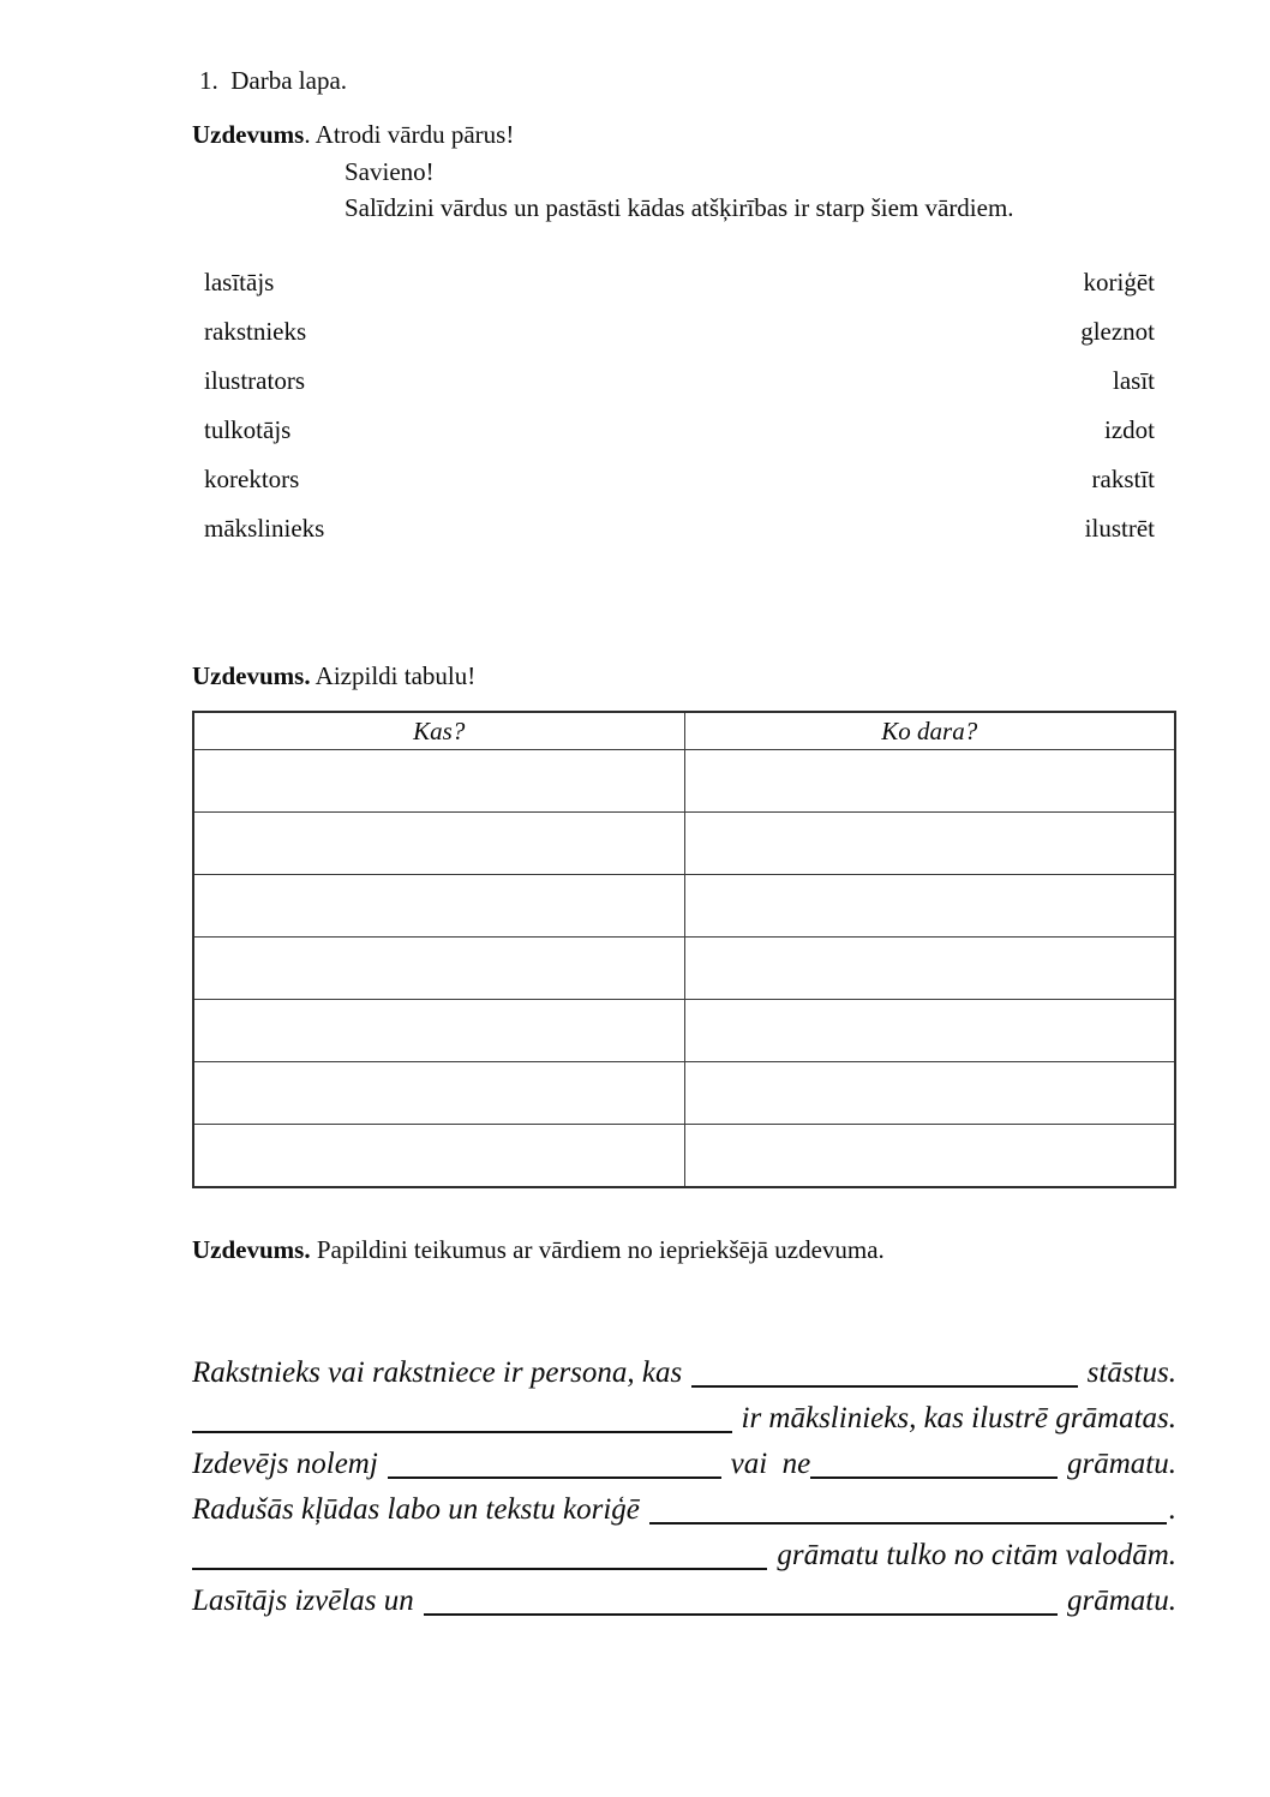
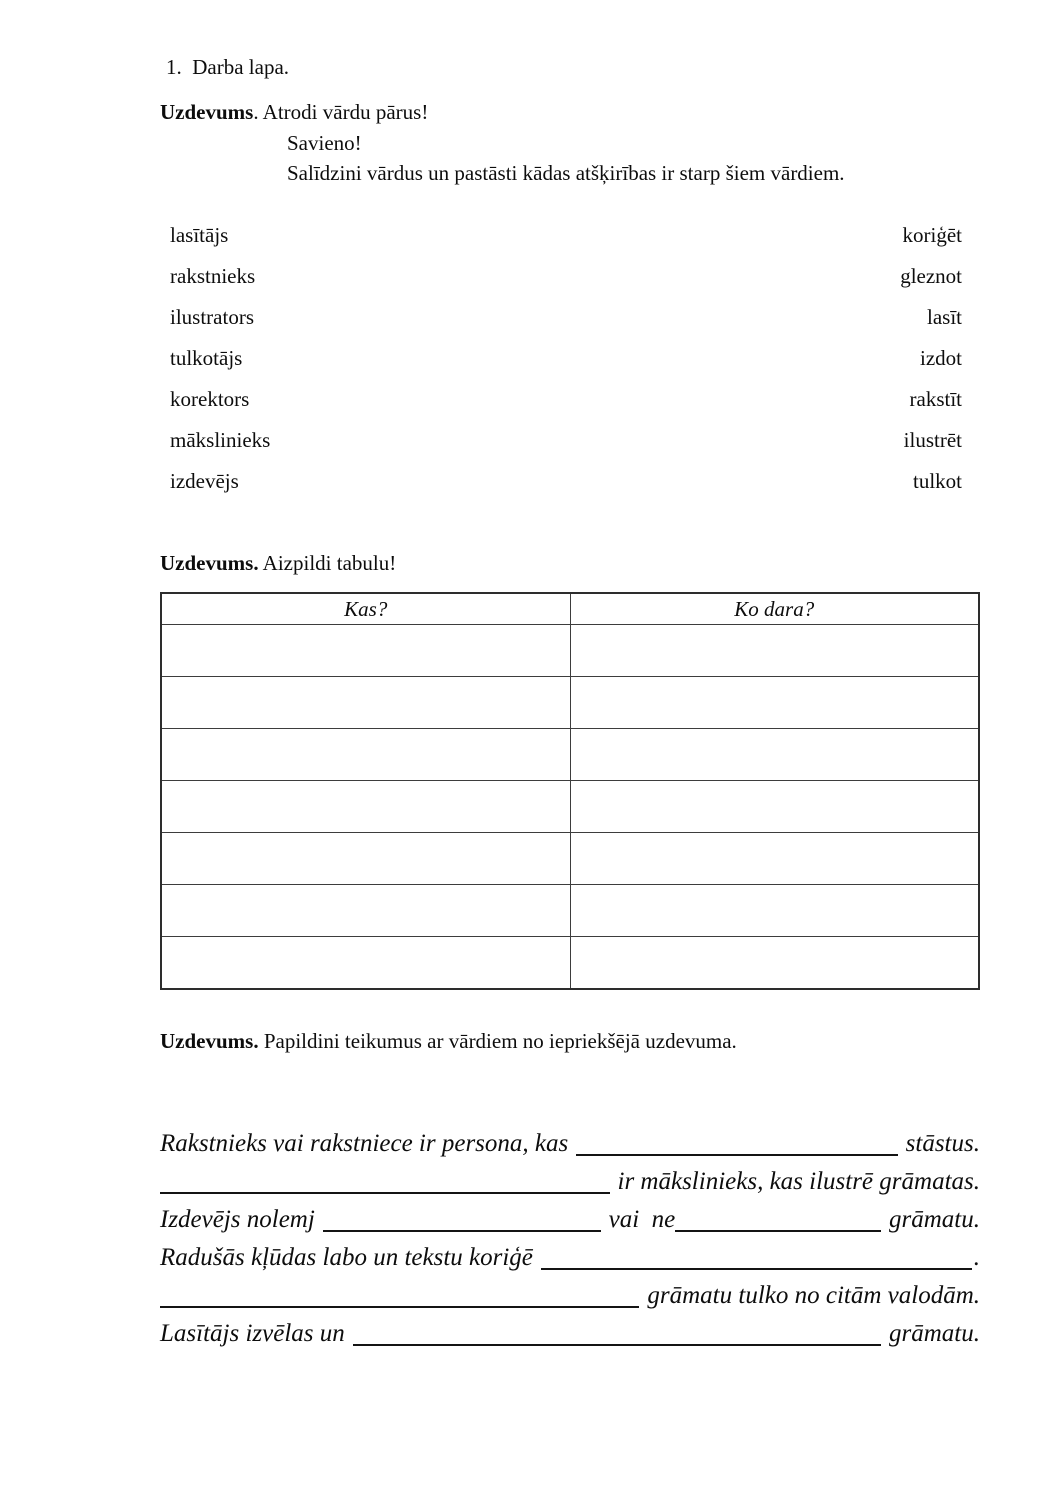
  1. Darba lapa.
  Uzdevums. Atrodi vārdu pārus!
  Savieno!
  Salīdzini vārdus un pastāsti kādas atšķirības ir starp šiem vārdiem.
  lasītājs
  koriģēt
  rakstnieks
  gleznot
  ilustrators
  lasīt
  tulkotājs
  izdot
  korektors
  rakstīt
  mākslinieks
  ilustrēt
+ izdevējs
+ tulkot
  Uzdevums. Aizpildi tabulu!
  Kas?	Ko dara?
  Uzdevums. Papildini teikumus ar vārdiem no iepriekšējā uzdevuma.
  Rakstnieks vai rakstniece ir persona, kas
  stāstus.
  ir mākslinieks, kas ilustrē grāmatas.
  Izdevējs nolemj
  vai ne
  grāmatu.
  Radušās kļūdas labo un tekstu koriģē
  .
  grāmatu tulko no citām valodām.
  Lasītājs izvēlas un
  grāmatu.
